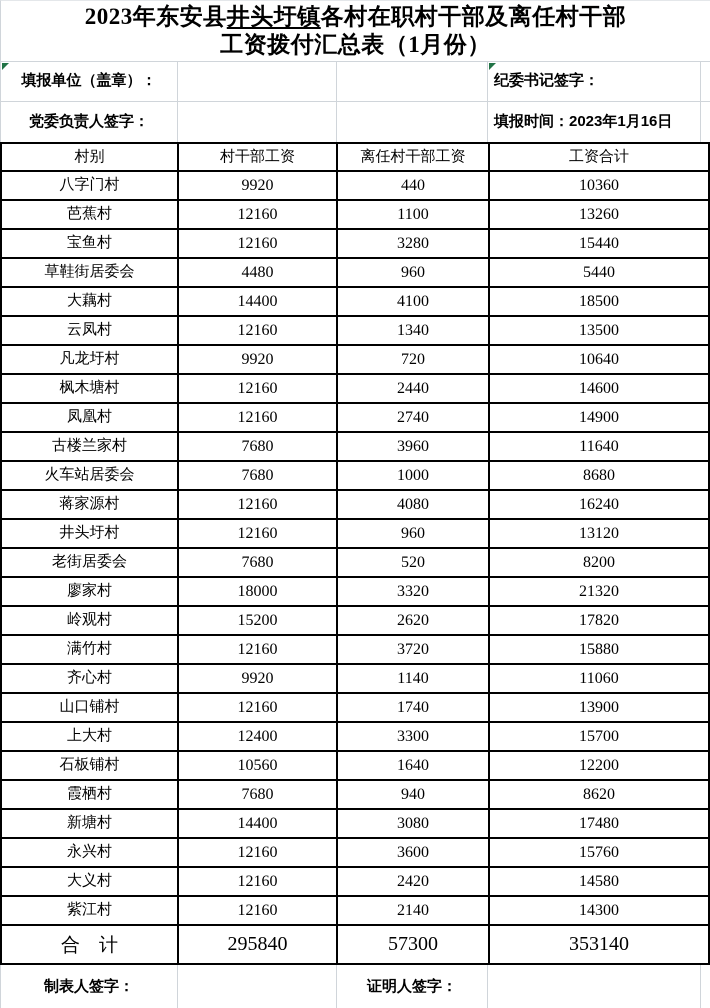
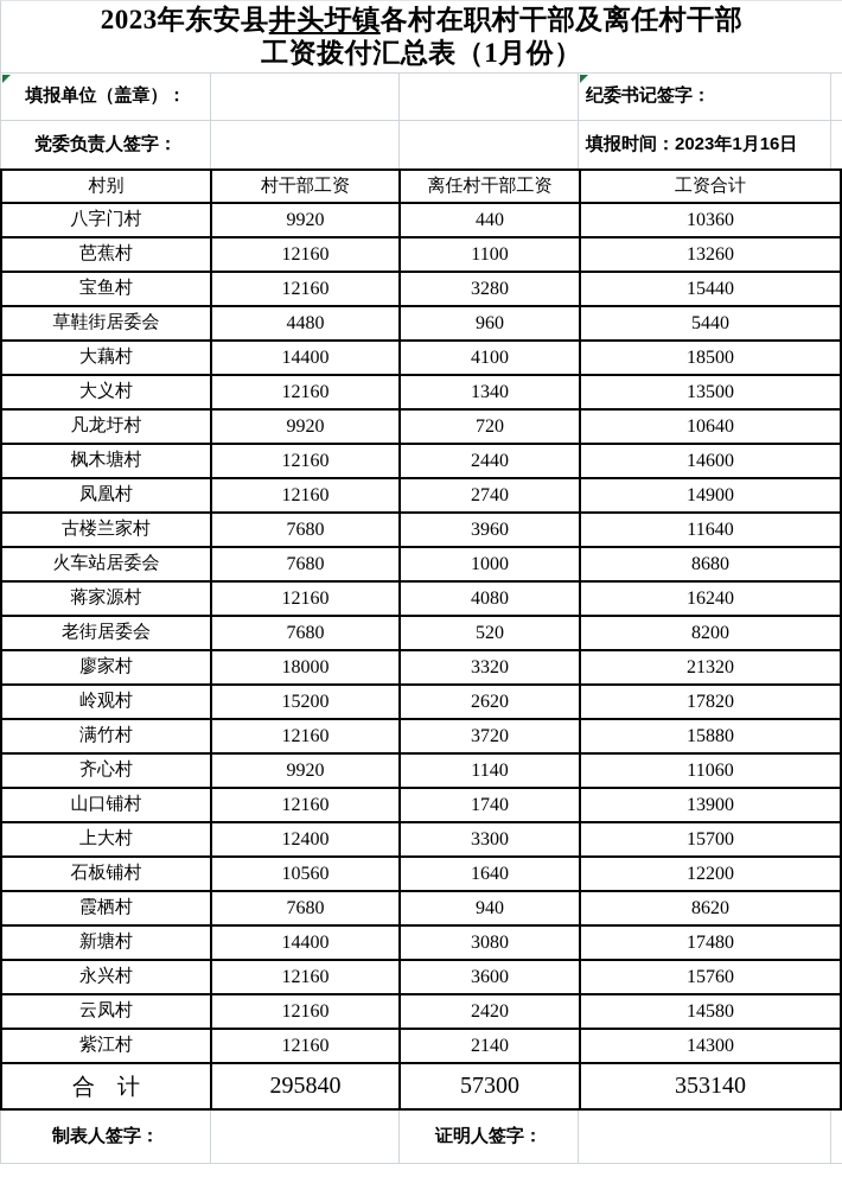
  2023年东安县井头圩镇各村在职村干部及离任村干部
  工资拨付汇总表（1月份）
  填报单位（盖章）：
  纪委书记签字：
  党委负责人签字：
  填报时间：2023年1月16日
  村别	村干部工资	离任村干部工资	工资合计
  八字门村	9920	440	10360
  芭蕉村	12160	1100	13260
  宝鱼村	12160	3280	15440
  草鞋街居委会	4480	960	5440
  大藕村	14400	4100	18500
- 云凤村	12160	1340	13500
+ 大义村	12160	1340	13500
  凡龙圩村	9920	720	10640
  枫木塘村	12160	2440	14600
  凤凰村	12160	2740	14900
  古楼兰家村	7680	3960	11640
  火车站居委会	7680	1000	8680
  蒋家源村	12160	4080	16240
- 井头圩村	12160	960	13120
  老街居委会	7680	520	8200
  廖家村	18000	3320	21320
  岭观村	15200	2620	17820
  满竹村	12160	3720	15880
  齐心村	9920	1140	11060
  山口铺村	12160	1740	13900
  上大村	12400	3300	15700
  石板铺村	10560	1640	12200
  霞栖村	7680	940	8620
  新塘村	14400	3080	17480
  永兴村	12160	3600	15760
- 大义村	12160	2420	14580
+ 云凤村	12160	2420	14580
  紫江村	12160	2140	14300
  合 计	295840	57300	353140
  制表人签字：
  证明人签字：
